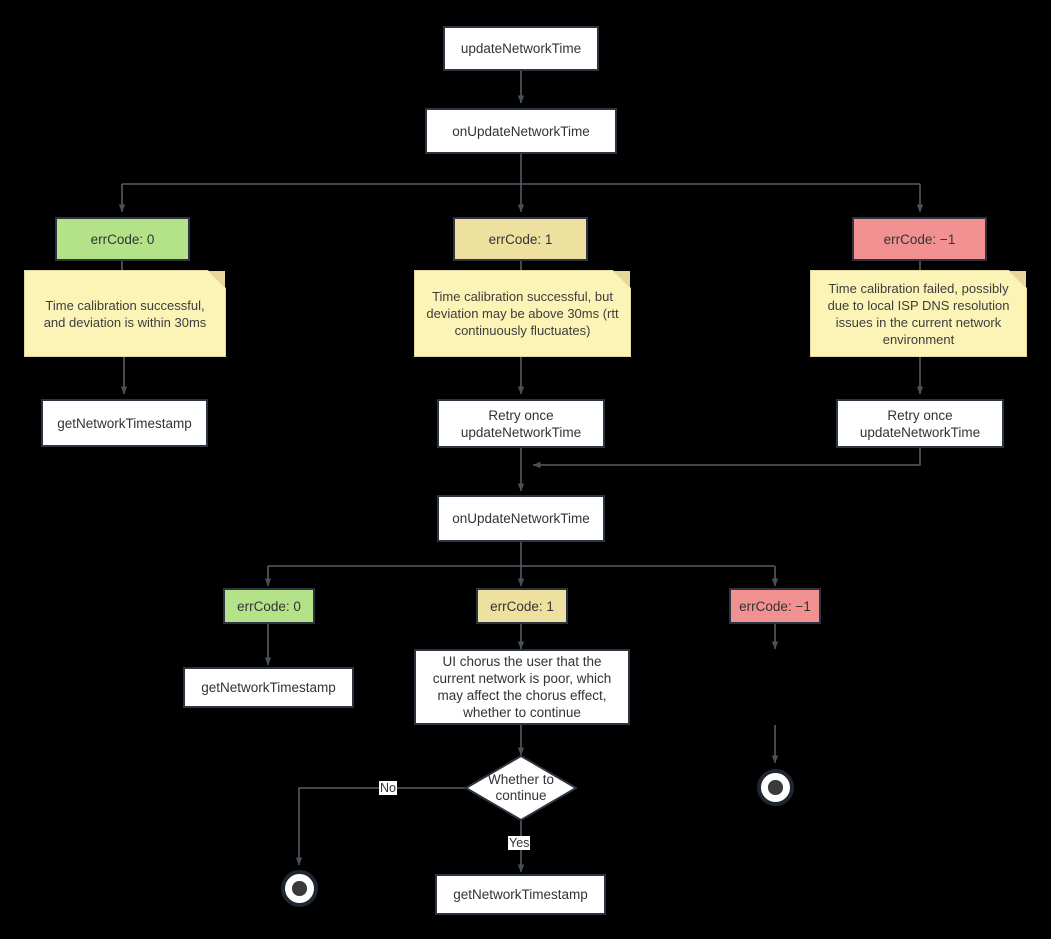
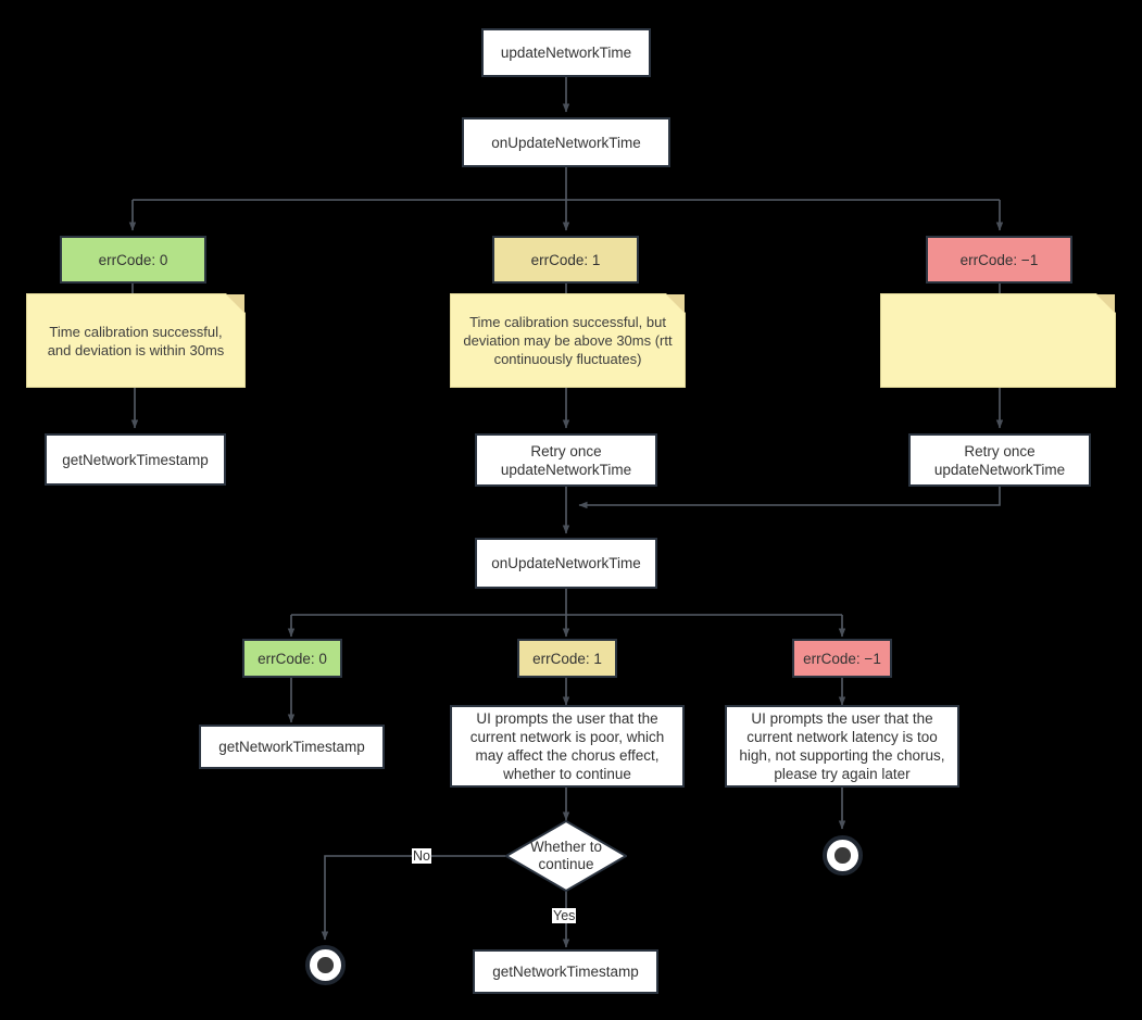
  updateNetworkTime
  onUpdateNetworkTime
  errCode: 0
  errCode: 1
  errCode: −1
  Time calibration successful, and deviation is within 30ms
  Time calibration successful, but deviation may be above 30ms (rtt continuously fluctuates)
- Time calibration failed, possibly due to local ISP DNS resolution issues in the current network environment
  getNetworkTimestamp
  Retry once updateNetworkTime
  Retry once updateNetworkTime
  onUpdateNetworkTime
  errCode: 0
  errCode: 1
  errCode: −1
  getNetworkTimestamp
- UI chorus the user that the current network is poor, which may affect the chorus effect, whether to continue
+ UI prompts the user that the current network is poor, which may affect the chorus effect, whether to continue
+ UI prompts the user that the current network latency is too high, not supporting the chorus, please try again later
  Whether to continue
  getNetworkTimestamp
  No
  Yes
